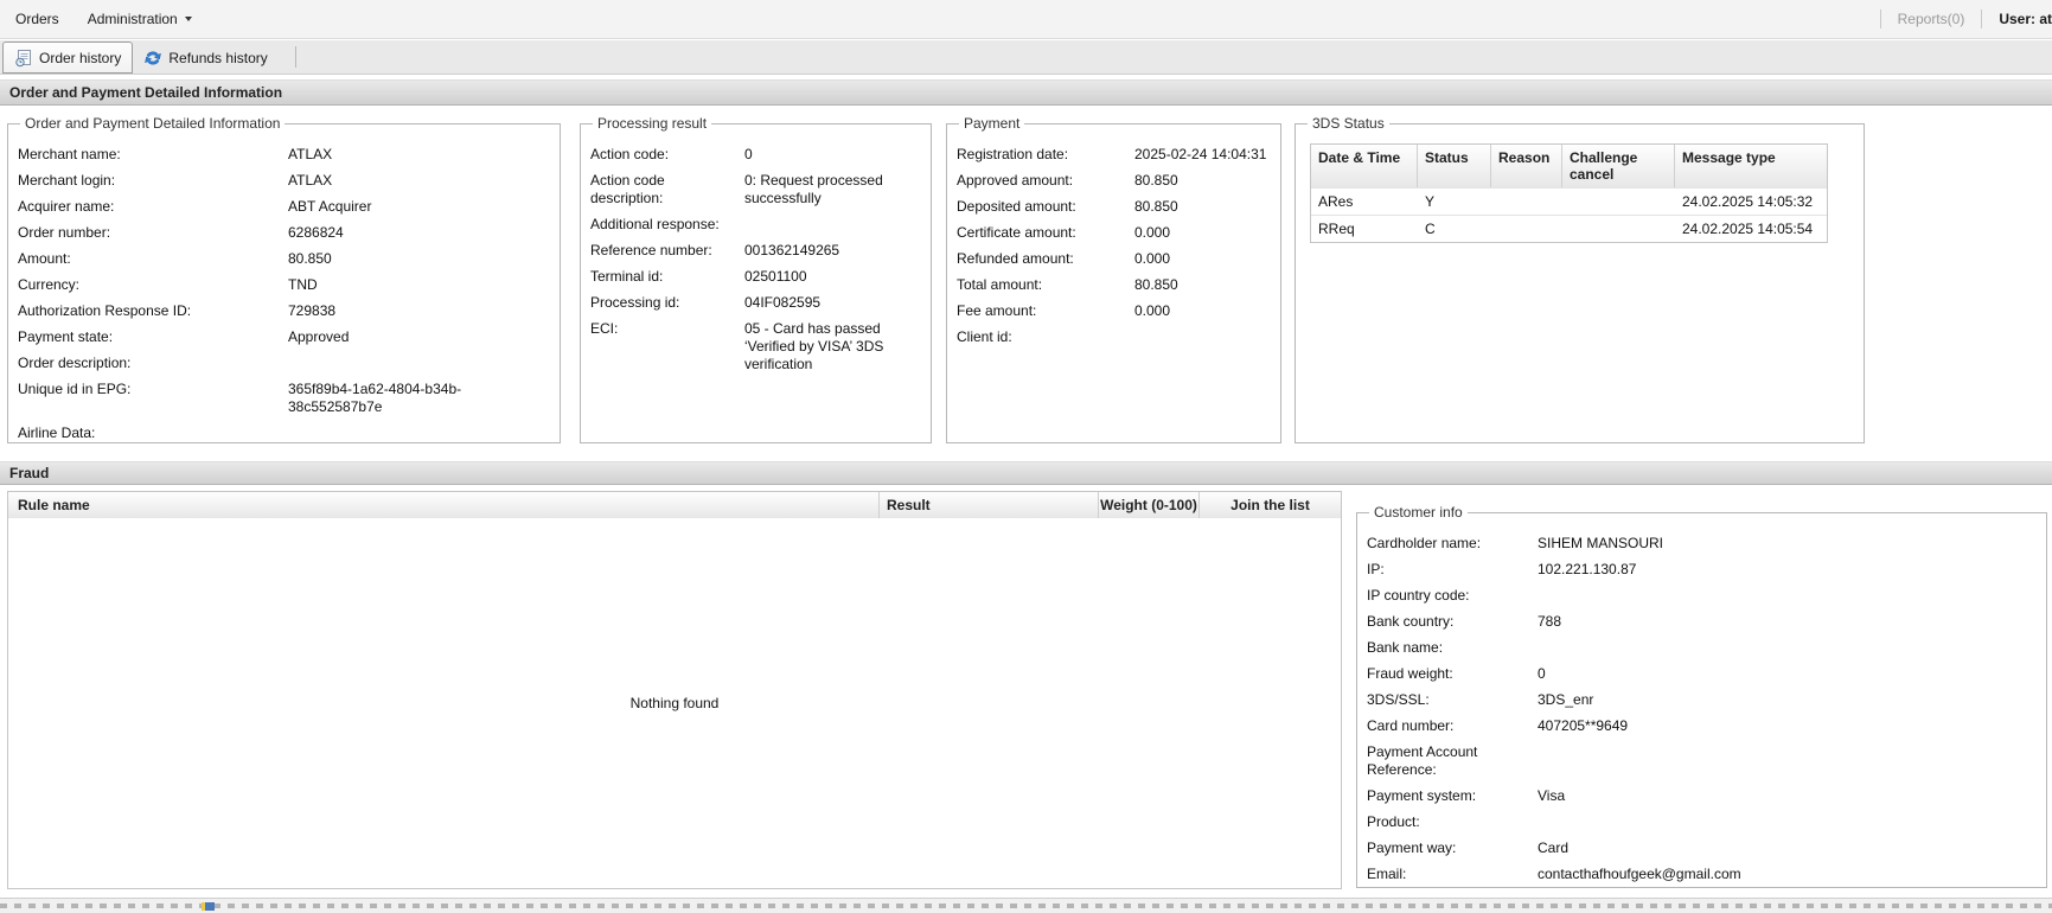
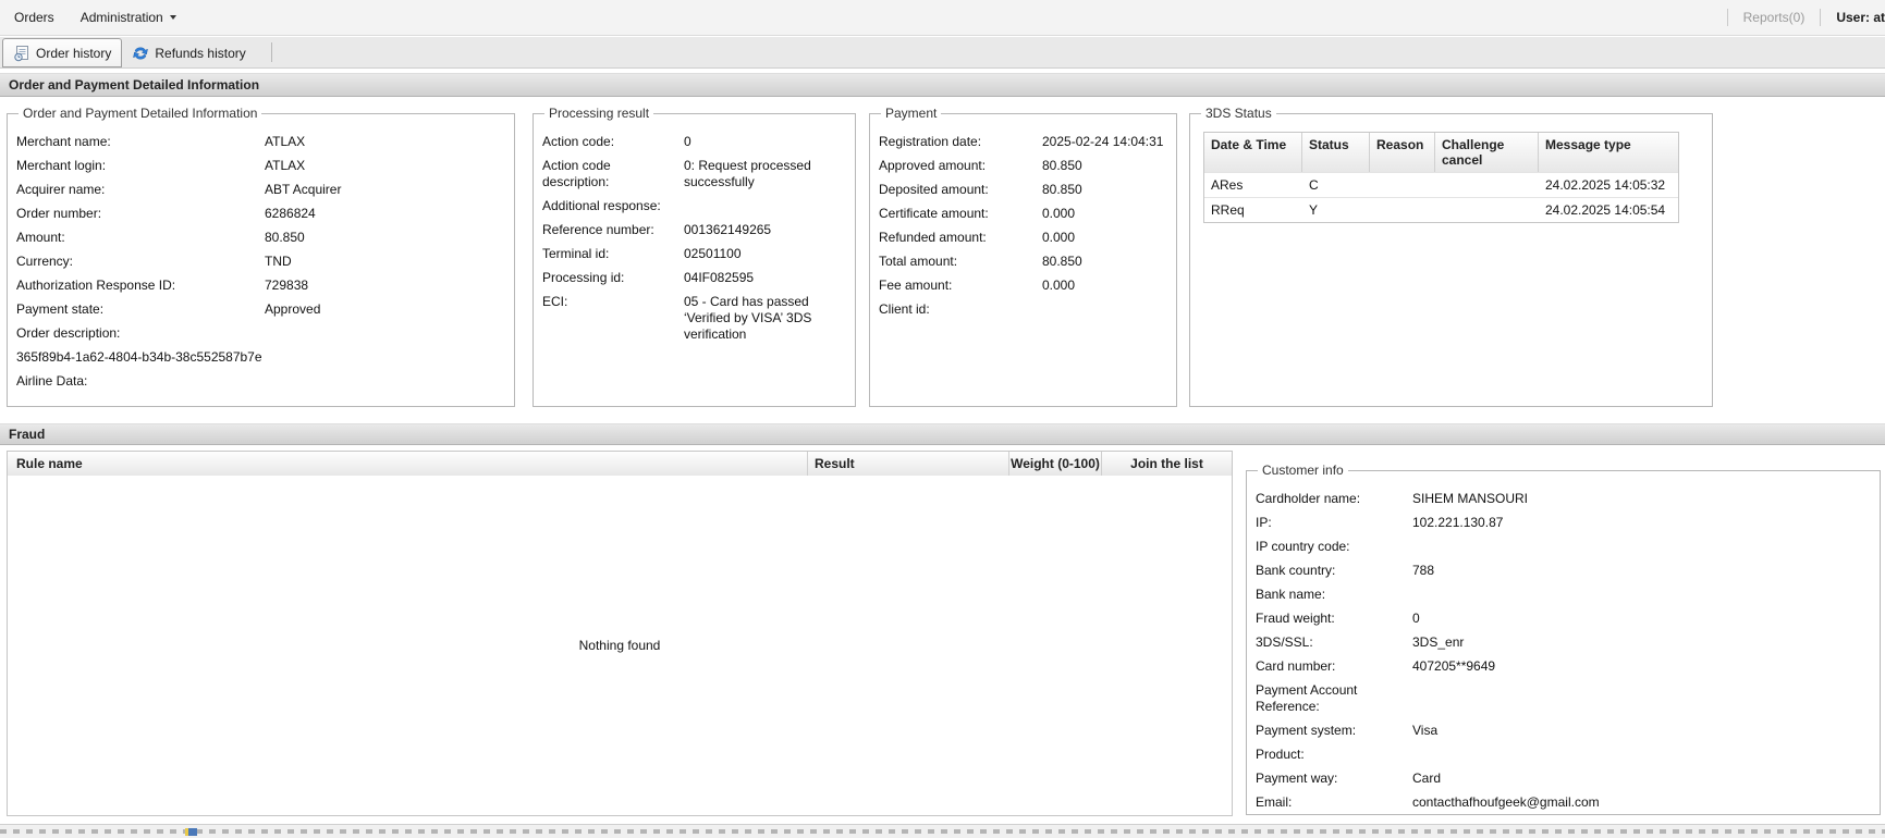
  Orders
  Administration
  Reports(0)
  User: at
  Order history
  Refunds history
  Order and Payment Detailed Information
  Order and Payment Detailed Information
  Merchant name:
  ATLAX
  Merchant login:
  ATLAX
  Acquirer name:
  ABT Acquirer
  Order number:
  6286824
  Amount:
  80.850
  Currency:
  TND
  Authorization Response ID:
  729838
  Payment state:
  Approved
  Order description:
- Unique id in EPG:
  365f89b4-1a62-4804-b34b-38c552587b7e
  Airline Data:
  Processing result
  Action code:
  0
  Action code description:
  0: Request processed successfully
  Additional response:
  Reference number:
  001362149265
  Terminal id:
  02501100
  Processing id:
  04IF082595
  ECI:
  05 - Card has passed ‘Verified by VISA’ 3DS verification
  Payment
  Registration date:
  2025-02-24 14:04:31
  Approved amount:
  80.850
  Deposited amount:
  80.850
  Certificate amount:
  0.000
  Refunded amount:
  0.000
  Total amount:
  80.850
  Fee amount:
  0.000
  Client id:
  3DS Status
  Date & Time
  Status
  Reason
  Challenge cancel
  Message type
  ARes
- Y
+ C
  24.02.2025 14:05:32
  RReq
- C
+ Y
  24.02.2025 14:05:54
  Fraud
  Rule name
  Result
  Weight (0-100)
  Join the list
  Nothing found
  Customer info
  Cardholder name:
  SIHEM MANSOURI
  IP:
  102.221.130.87
  IP country code:
  Bank country:
  788
  Bank name:
  Fraud weight:
  0
  3DS/SSL:
  3DS_enr
  Card number:
  407205**9649
  Payment Account Reference:
  Payment system:
  Visa
  Product:
  Payment way:
  Card
  Email:
  contacthafhoufgeek@gmail.com
